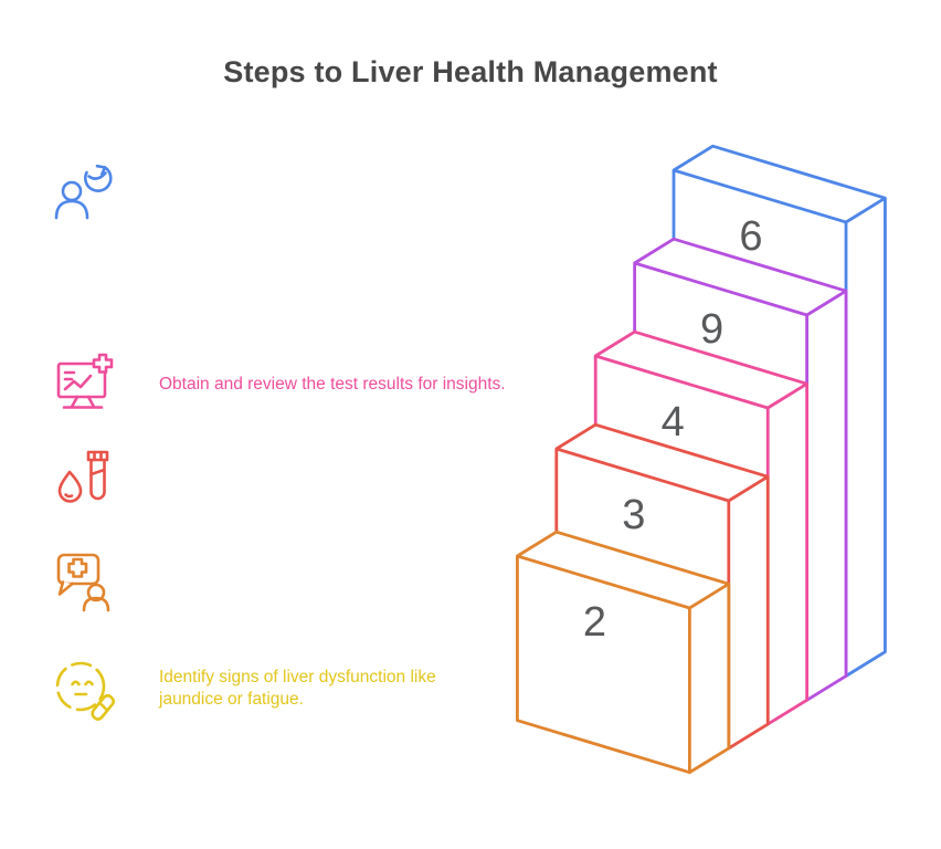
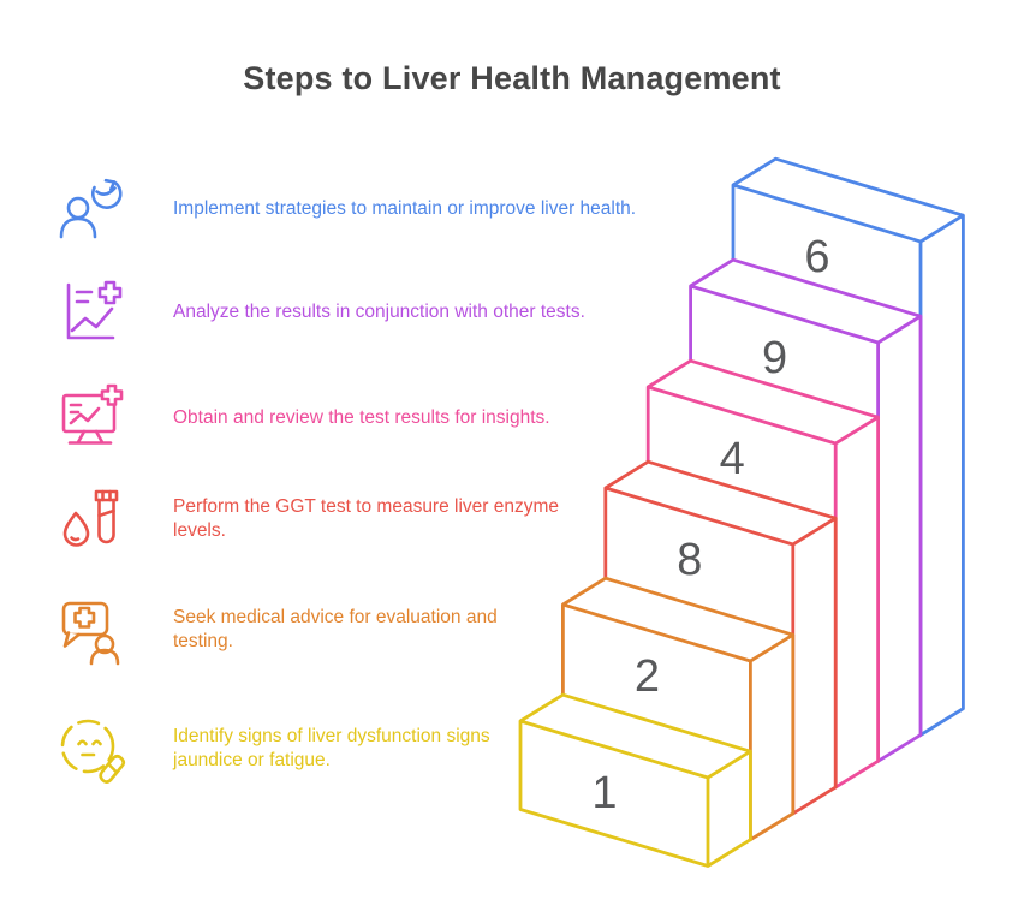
  Steps to Liver Health Management
  6
  9
  4
- 3
+ 8
  2
+ 1
+ Implement strategies to maintain or improve liver health.
+ Analyze the results in conjunction with other tests.
  Obtain and review the test results for insights.
+ Perform the GGT test to measure liver enzyme
+ levels.
+ Seek medical advice for evaluation and
+ testing.
- Identify signs of liver dysfunction like
+ Identify signs of liver dysfunction signs
  jaundice or fatigue.
